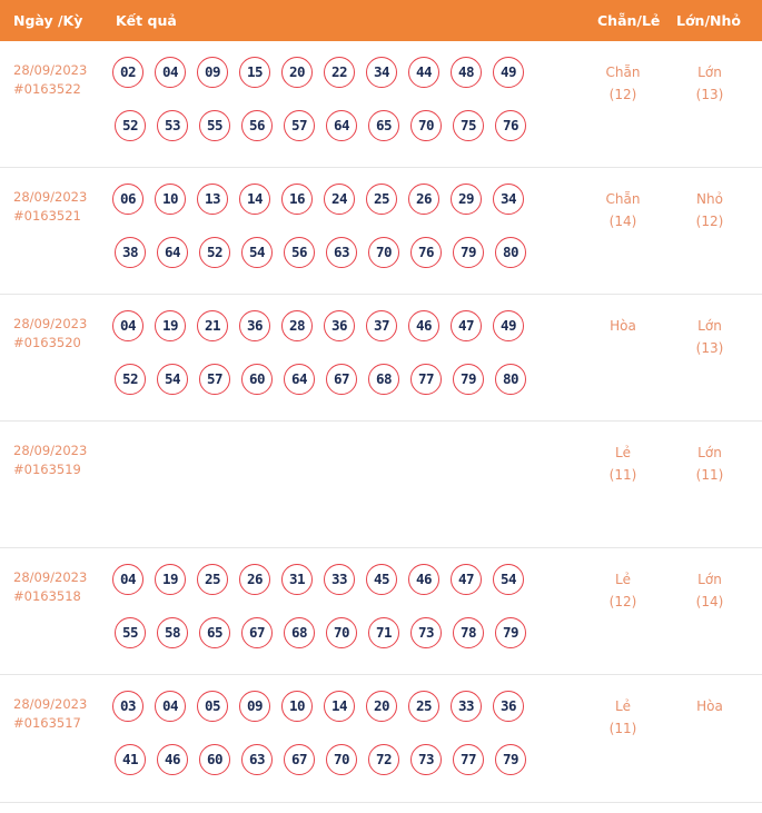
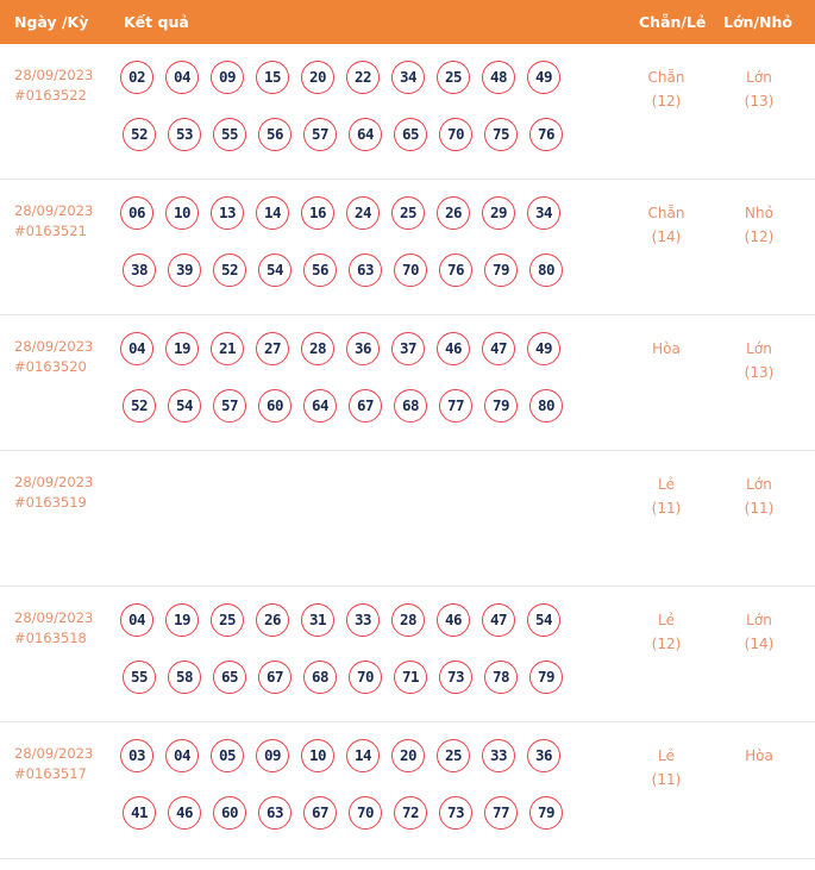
  Ngày /Kỳ
  Kết quả
  Chẵn/Lẻ
  Lớn/Nhỏ
  28/09/2023
  #0163522
- 02 04 09 15 20 22 34 44 48 49
+ 02 04 09 15 20 22 34 25 48 49
  52 53 55 56 57 64 65 70 75 76
  Chẵn
  (12)
  Lớn
  (13)
  28/09/2023
  #0163521
  06 10 13 14 16 24 25 26 29 34
- 38 64 52 54 56 63 70 76 79 80
+ 38 39 52 54 56 63 70 76 79 80
  Chẵn
  (14)
  Nhỏ
  (12)
  28/09/2023
  #0163520
- 04 19 21 36 28 36 37 46 47 49
+ 04 19 21 27 28 36 37 46 47 49
  52 54 57 60 64 67 68 77 79 80
  Hòa
  Lớn
  (13)
  28/09/2023
  #0163519
  Lẻ
  (11)
  Lớn
  (11)
  28/09/2023
  #0163518
- 04 19 25 26 31 33 45 46 47 54
+ 04 19 25 26 31 33 28 46 47 54
  55 58 65 67 68 70 71 73 78 79
  Lẻ
  (12)
  Lớn
  (14)
  28/09/2023
  #0163517
  03 04 05 09 10 14 20 25 33 36
  41 46 60 63 67 70 72 73 77 79
  Lẻ
  (11)
  Hòa
